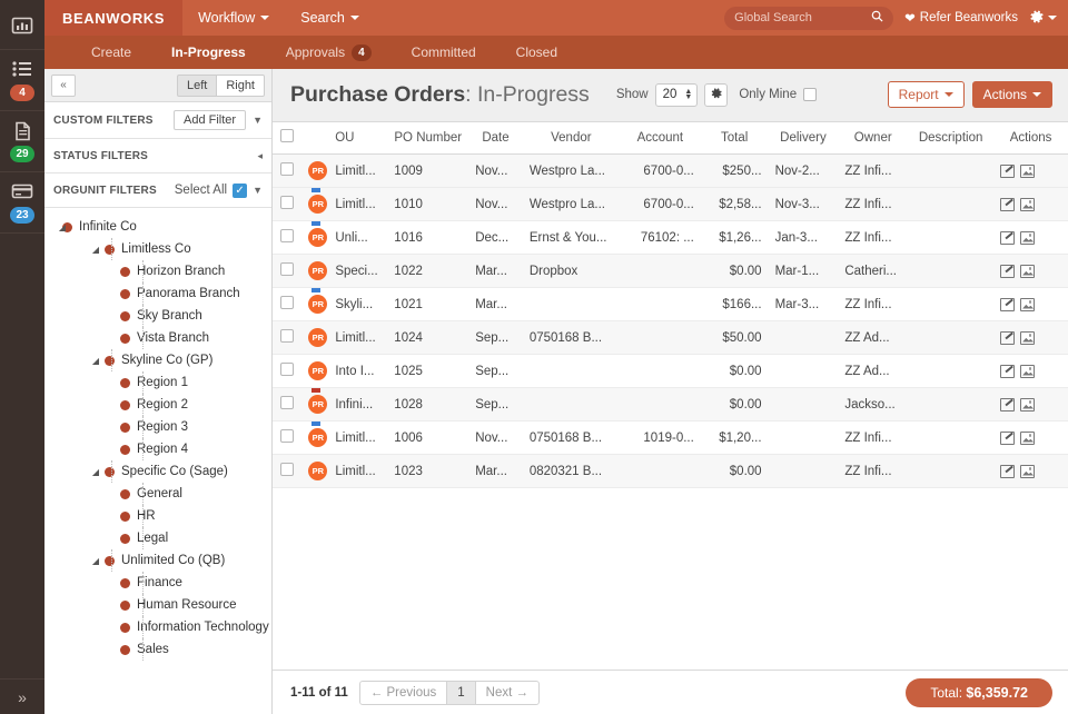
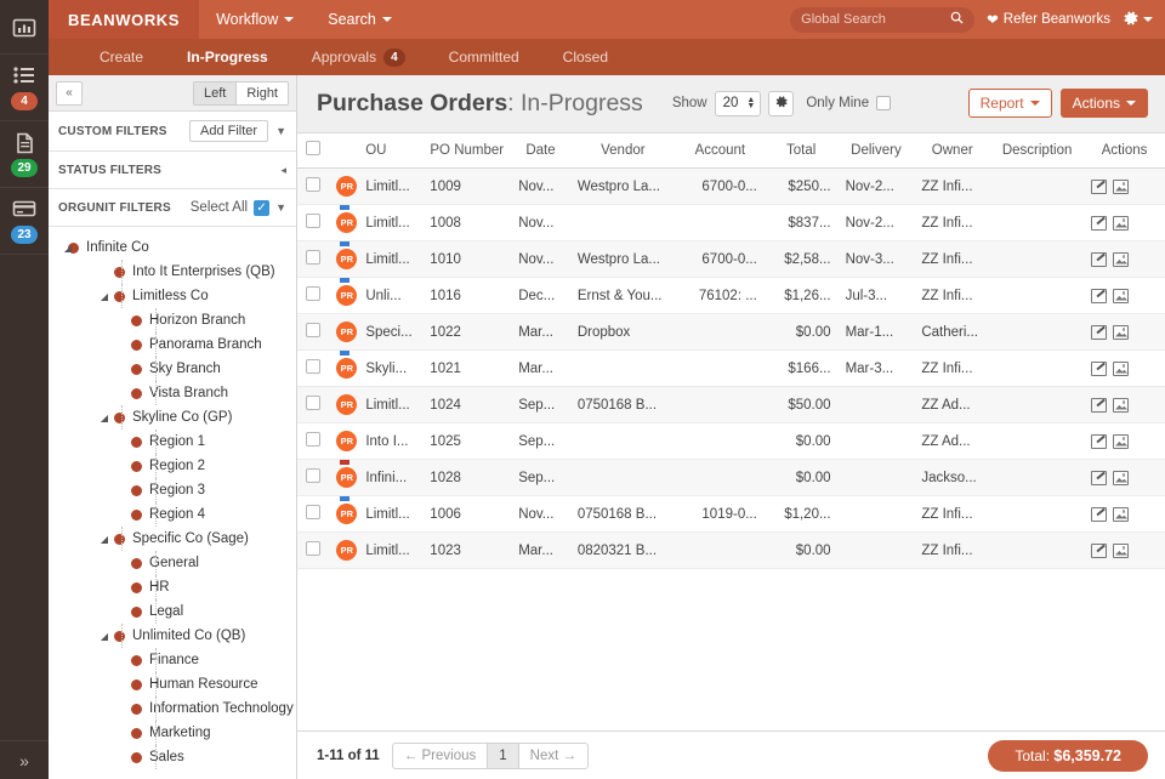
  4
  29
  23
  »
  BEANWORKS
  Workflow
  Search
  Global Search
  ❤
  Refer Beanworks
  Create
  In-Progress
  Approvals
  4
  Committed
  Closed
  «
  Left
  Right
  CUSTOM FILTERS
  Add Filter
  ▼
  STATUS FILTERS
  ◂
  ORGUNIT FILTERS
  Select All
  ✓
  ▼
  ◢
  Infinite Co
+ Into It Enterprises (QB)
  ◢
  Limitless Co
  Horizon Branch
  Panorama Branch
  Sky Branch
  Vista Branch
  ◢
  Skyline Co (GP)
  Region 1
  Region 2
  Region 3
  Region 4
  ◢
  Specific Co (Sage)
  General
  HR
  Legal
  ◢
  Unlimited Co (QB)
  Finance
  Human Resource
  Information Technology
+ Marketing
  Sales
  Purchase Orders: In-Progress
  Show
  20
  Only Mine
  Report
  Actions
  	OU	PO Number	Date	Vendor	Account	Total	Delivery	Owner	Description	Actions
  	PR Limitl...	1009	Nov...	Westpro La...	6700-0...	$250...	Nov-2...	ZZ Infi...
+ 	PR Limitl...	1008	Nov...			$837...	Nov-2...	ZZ Infi...
  	PR Limitl...	1010	Nov...	Westpro La...	6700-0...	$2,58...	Nov-3...	ZZ Infi...
- 	PR Unli...	1016	Dec...	Ernst & You...	76102: ...	$1,26...	Jan-3...	ZZ Infi...
+ 	PR Unli...	1016	Dec...	Ernst & You...	76102: ...	$1,26...	Jul-3...	ZZ Infi...
  	PR Speci...	1022	Mar...	Dropbox		$0.00	Mar-1...	Catheri...
  	PR Skyli...	1021	Mar...			$166...	Mar-3...	ZZ Infi...
  	PR Limitl...	1024	Sep...	0750168 B...		$50.00		ZZ Ad...
  	PR Into I...	1025	Sep...			$0.00		ZZ Ad...
  	PR Infini...	1028	Sep...			$0.00		Jackso...
  	PR Limitl...	1006	Nov...	0750168 B...	1019-0...	$1,20...		ZZ Infi...
  	PR Limitl...	1023	Mar...	0820321 B...		$0.00		ZZ Infi...
  1-11 of 11
  ← Previous
  1
  Next →
  Total: $6,359.72
